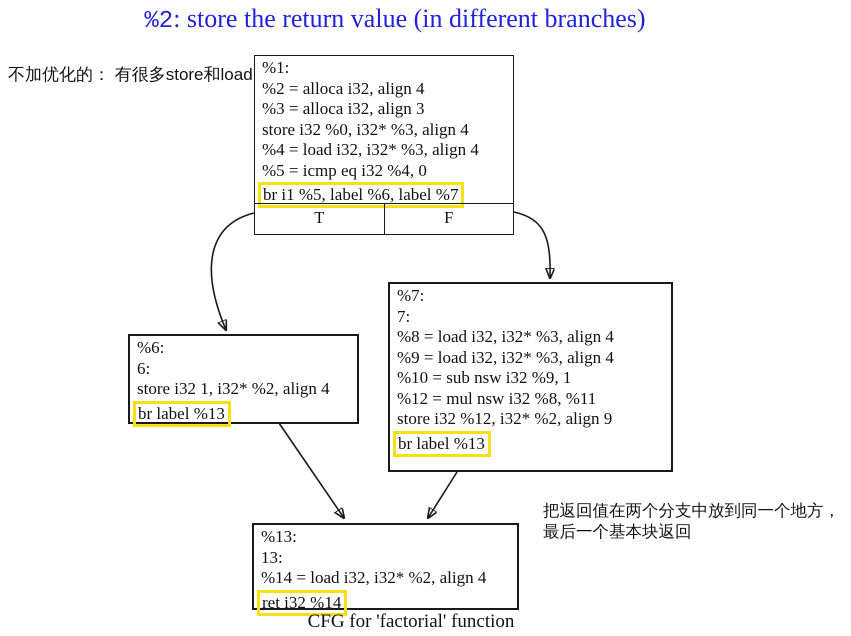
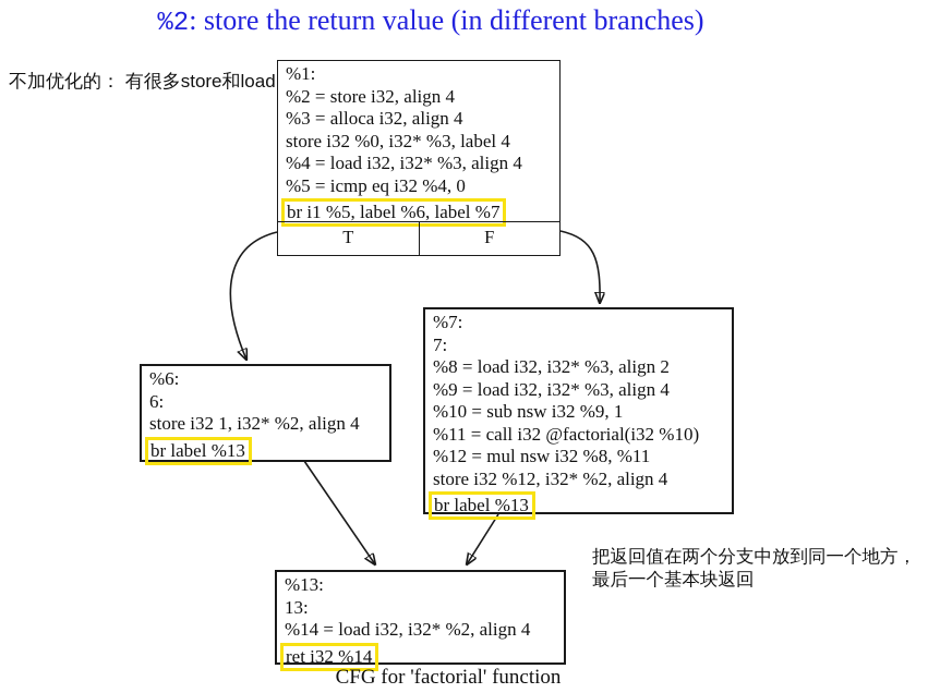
  %2: store the return value (in different branches)
  不加优化的： 有很多store和load
  %1:
- %2 = alloca i32, align 4
+ %2 = store i32, align 4
- %3 = alloca i32, align 3
+ %3 = alloca i32, align 4
- store i32 %0, i32* %3, align 4
+ store i32 %0, i32* %3, label 4
  %4 = load i32, i32* %3, align 4
  %5 = icmp eq i32 %4, 0
  br i1 %5, label %6, label %7
  T
  F
  %6:
  6:
  store i32 1, i32* %2, align 4
  br label %13
  %7:
  7:
- %8 = load i32, i32* %3, align 4
+ %8 = load i32, i32* %3, align 2
  %9 = load i32, i32* %3, align 4
  %10 = sub nsw i32 %9, 1
+ %11 = call i32 @factorial(i32 %10)
  %12 = mul nsw i32 %8, %11
- store i32 %12, i32* %2, align 9
+ store i32 %12, i32* %2, align 4
  br label %13
  %13:
  13:
  %14 = load i32, i32* %2, align 4
  ret i32 %14
  CFG for 'factorial' function
  把返回值在两个分支中放到同一个地方，
  最后一个基本块返回
